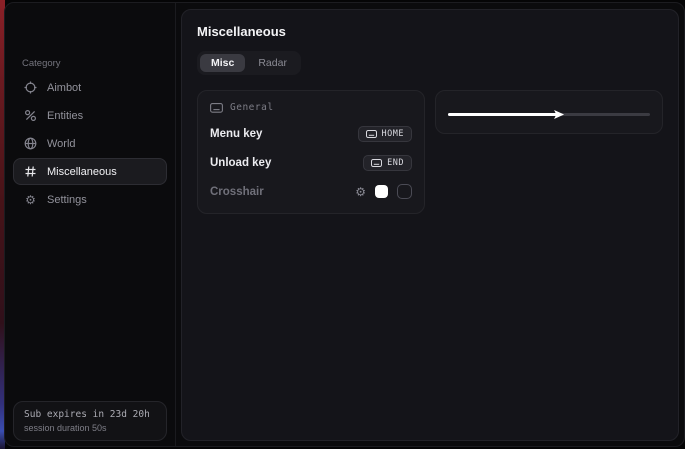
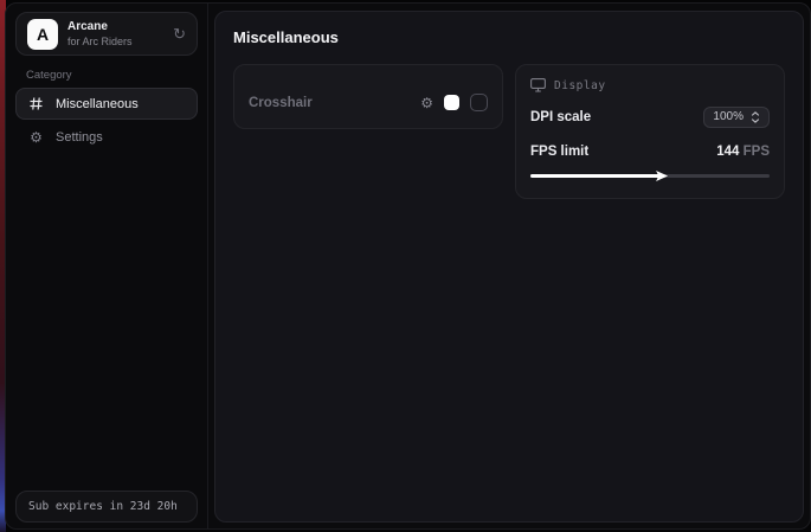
+ A
+ Arcane
+ for Arc Riders
+ ↻
  Category
- Aimbot
- Entities
- World
  Miscellaneous
  ⚙
  Settings
  Sub expires in 23d 20h
- session duration 50s
  Miscellaneous
- Misc
- Radar
- General
- Menu key
- HOME
- Unload key
- END
  Crosshair
  ⚙
+ Display
+ DPI scale
+ 100%
+ FPS limit
+ 144 FPS
